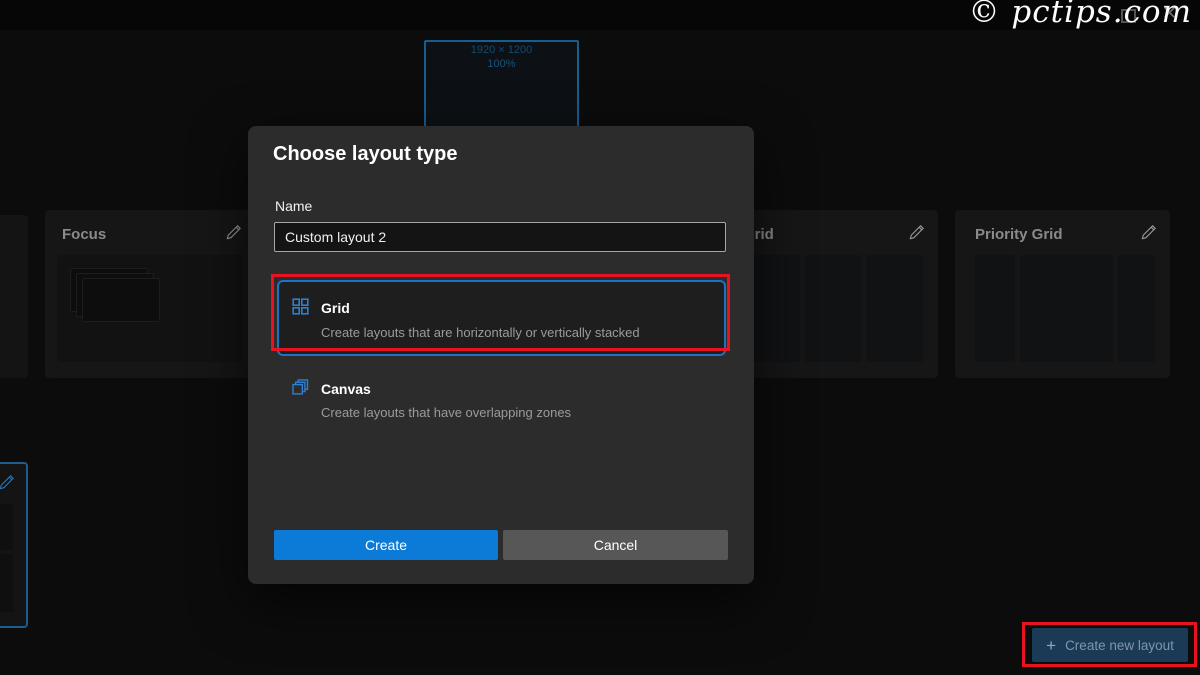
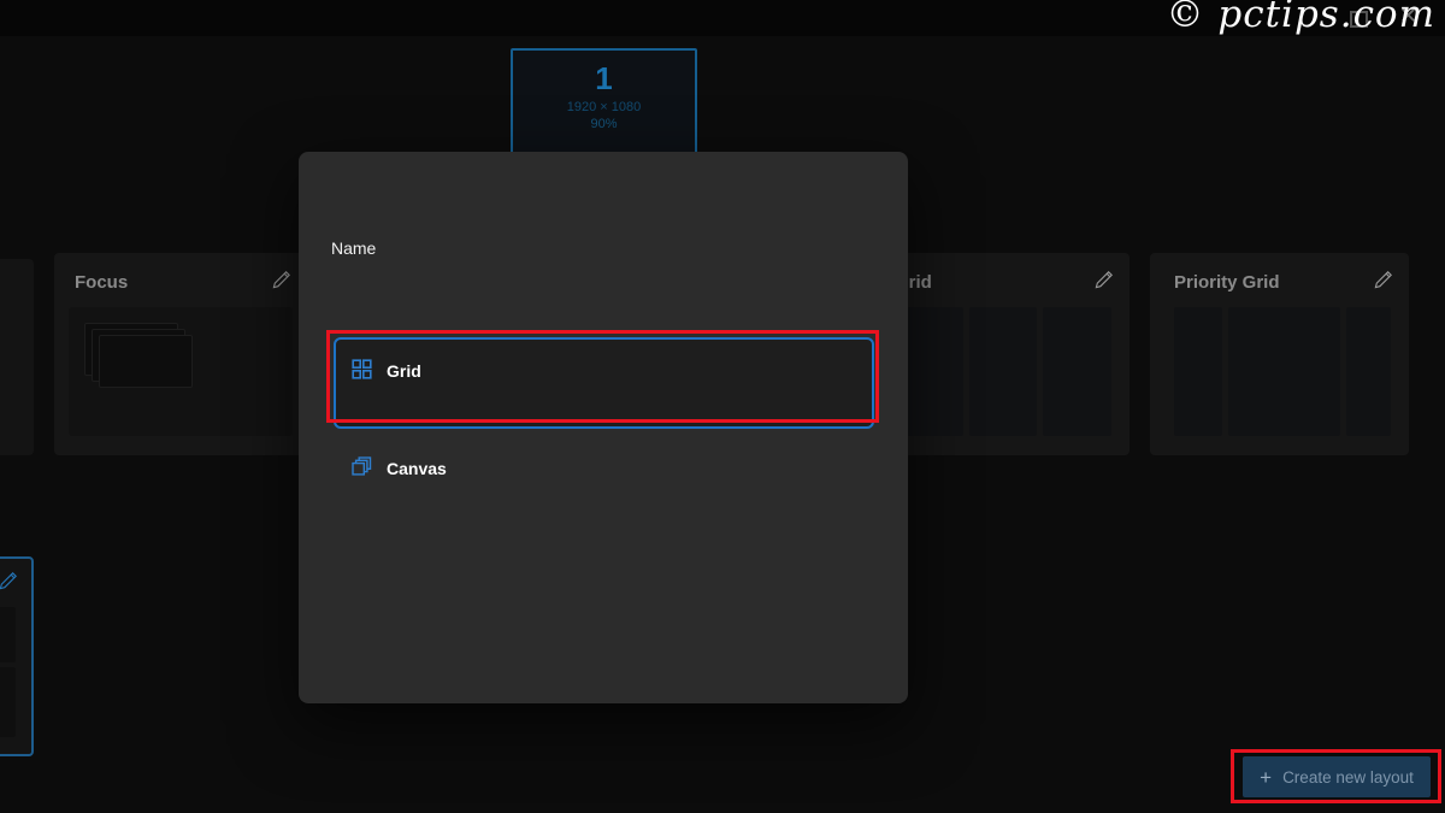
  ✕
  © pctips.com
+ 1
- 1920 × 1200
+ 1920 × 1080
- 100%
+ 90%
  Focus
  rid
  Priority Grid
  +
  Create new layout
- Choose layout type
  Name
- Custom layout 2
  Grid
- Create layouts that are horizontally or vertically stacked
  Canvas
- Create layouts that have overlapping zones
- Create
- Cancel
